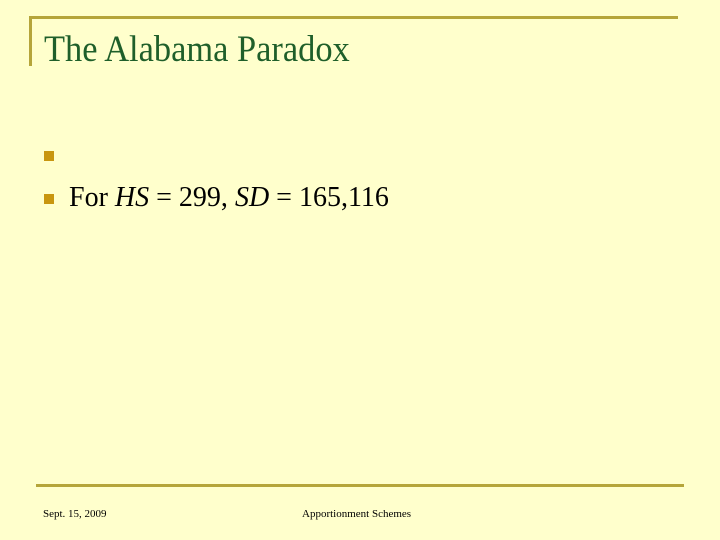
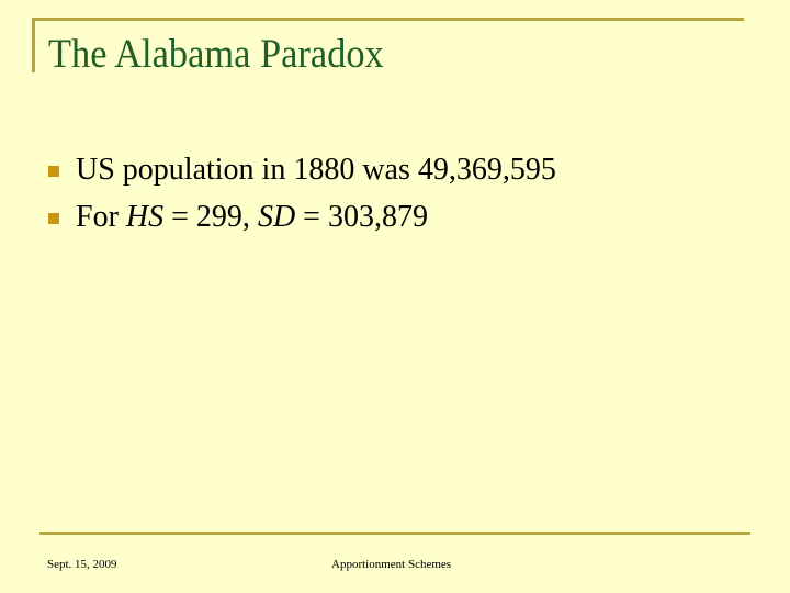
  The Alabama Paradox
+ US population in 1880 was 49,369,595
- For HS = 299, SD = 165,116
+ For HS = 299, SD = 303,879
  Sept. 15, 2009
  Apportionment Schemes
